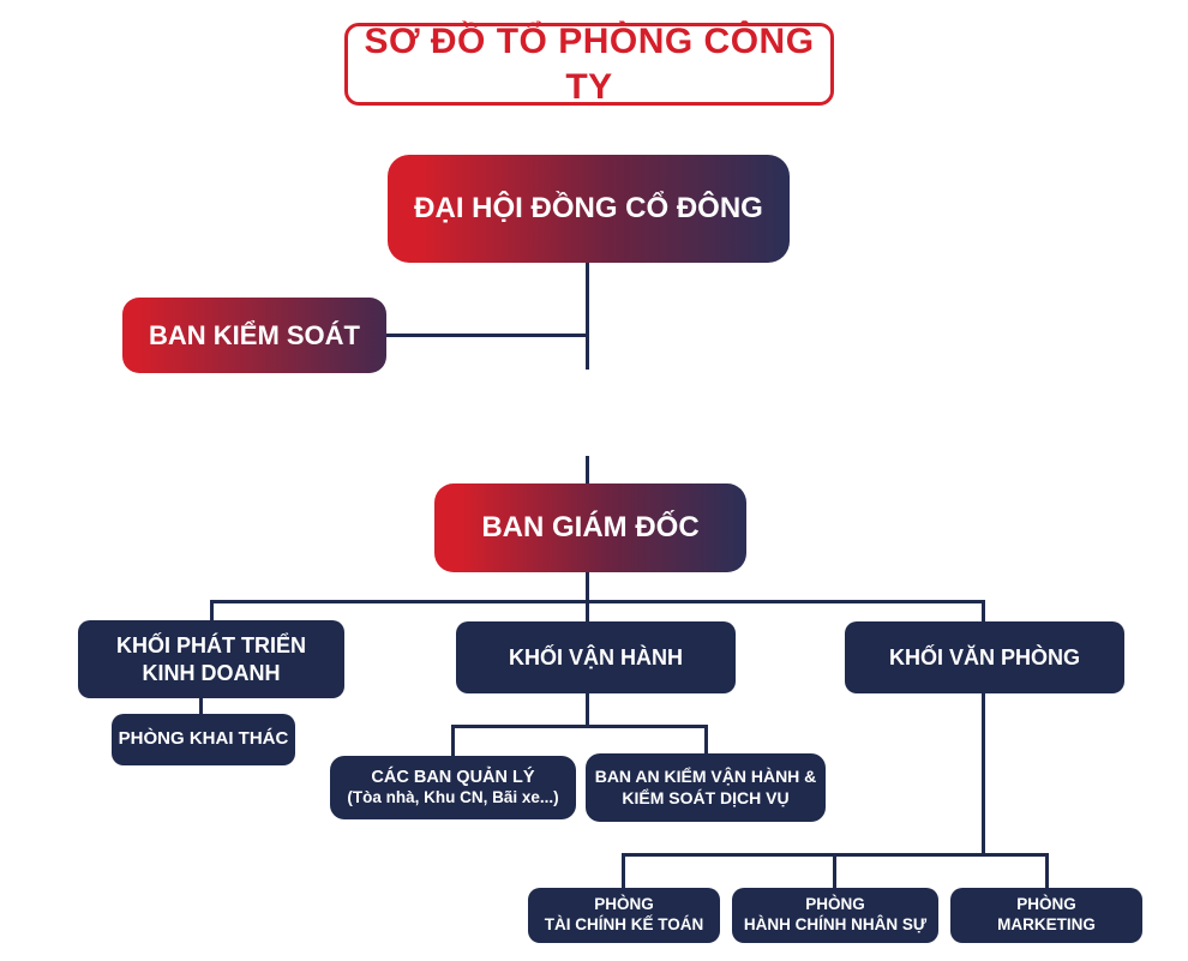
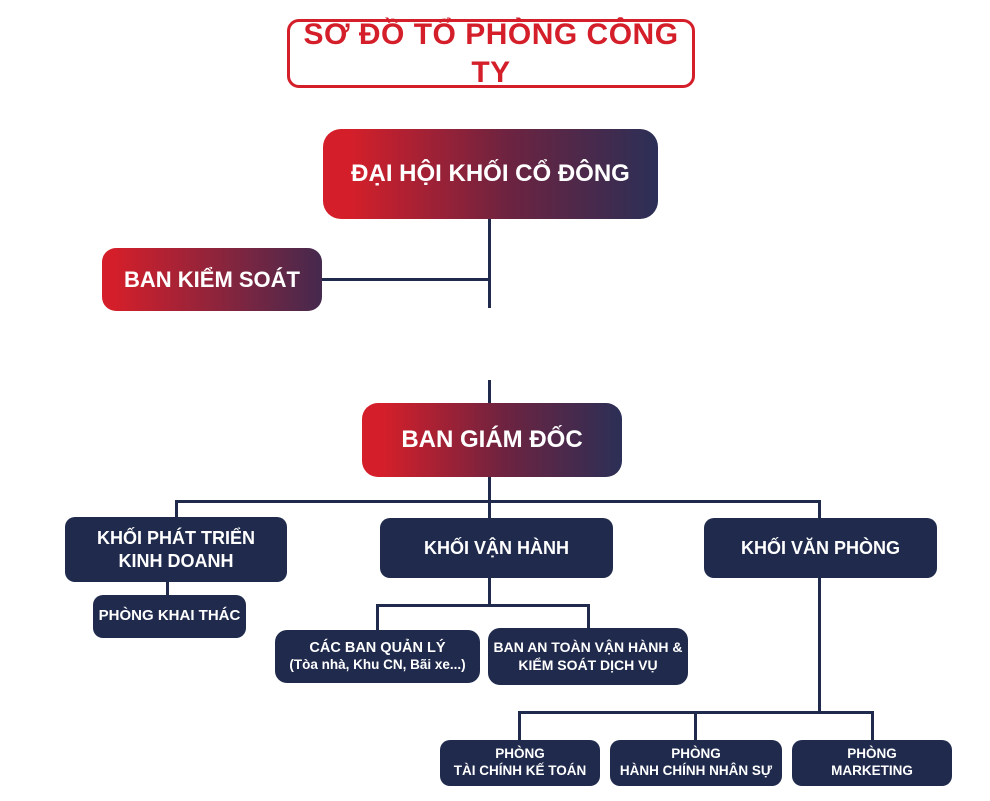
  SƠ ĐỒ TỔ PHÒNG CÔNG TY
- ĐẠI HỘI ĐỒNG CỔ ĐÔNG
+ ĐẠI HỘI KHỐI CỔ ĐÔNG
  BAN KIỂM SOÁT
  BAN GIÁM ĐỐC
  KHỐI PHÁT TRIỂN
  KINH DOANH
  KHỐI VẬN HÀNH
  KHỐI VĂN PHÒNG
  PHÒNG KHAI THÁC
  CÁC BAN QUẢN LÝ
  (Tòa nhà, Khu CN, Bãi xe...)
- BAN AN KIỂM VẬN HÀNH &
+ BAN AN TOÀN VẬN HÀNH &
  KIỂM SOÁT DỊCH VỤ
  PHÒNG
  TÀI CHÍNH KẾ TOÁN
  PHÒNG
  HÀNH CHÍNH NHÂN SỰ
  PHÒNG
  MARKETING
